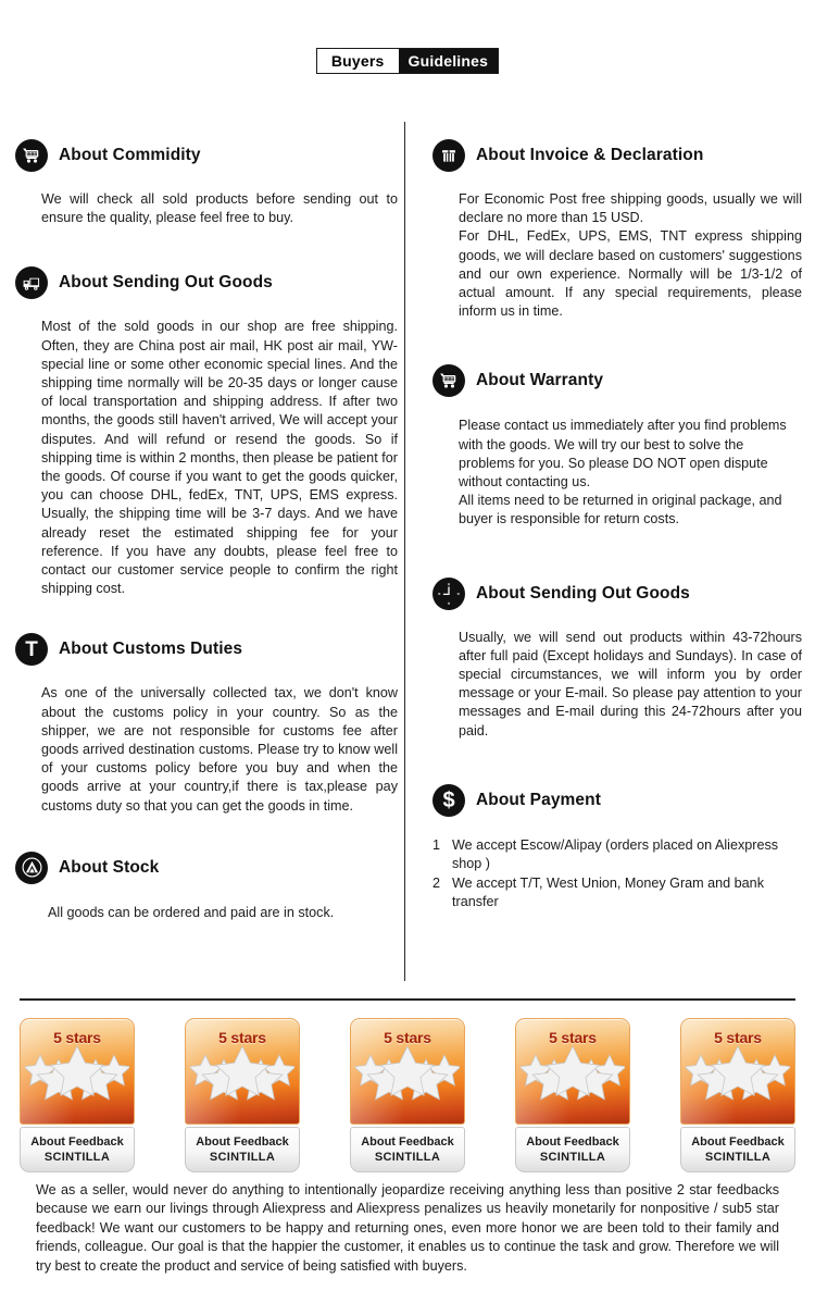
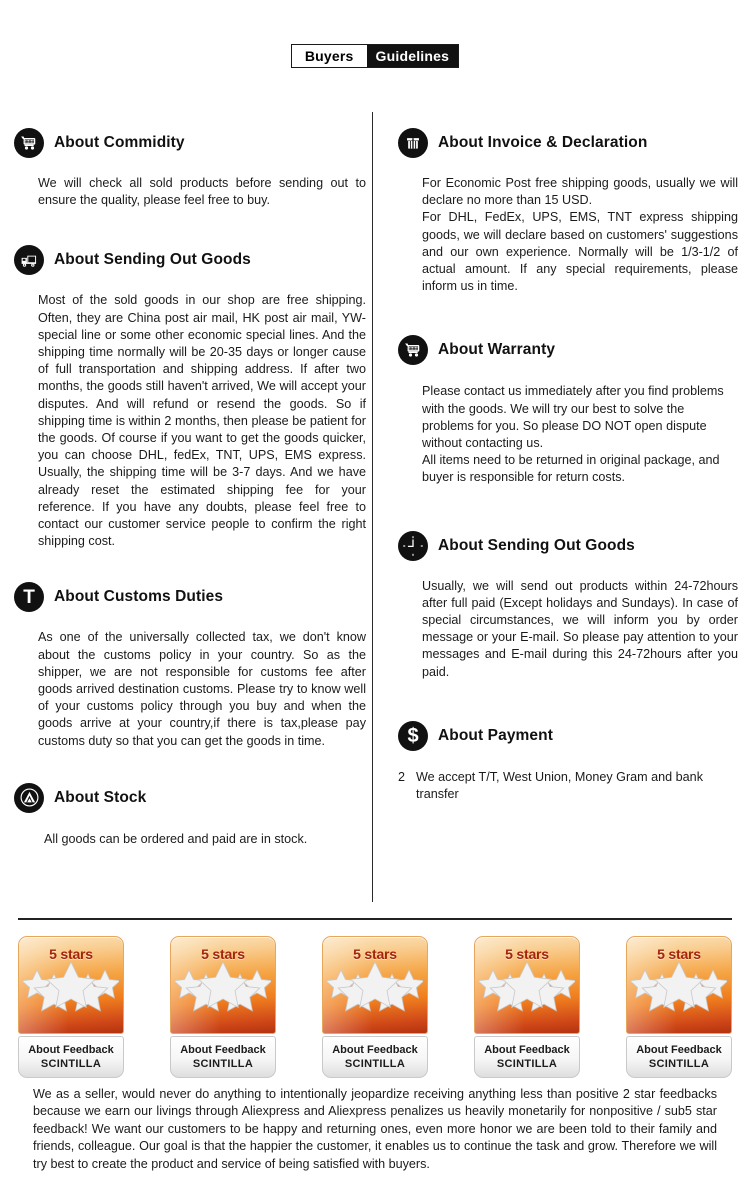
  Buyers
  Guidelines
  About Commidity
  We will check all sold products before sending out to ensure the quality, please feel free to buy.
  About Sending Out Goods
- Most of the sold goods in our shop are free shipping. Often, they are China post air mail, HK post air mail, YW-special line or some other economic special lines. And the shipping time normally will be 20-35 days or longer cause of local transportation and shipping address. If after two months, the goods still haven't arrived, We will accept your disputes. And will refund or resend the goods. So if shipping time is within 2 months, then please be patient for the goods. Of course if you want to get the goods quicker, you can choose DHL, fedEx, TNT, UPS, EMS express. Usually, the shipping time will be 3-7 days. And we have already reset the estimated shipping fee for your reference. If you have any doubts, please feel free to contact our customer service people to confirm the right shipping cost.
+ Most of the sold goods in our shop are free shipping. Often, they are China post air mail, HK post air mail, YW-special line or some other economic special lines. And the shipping time normally will be 20-35 days or longer cause of full transportation and shipping address. If after two months, the goods still haven't arrived, We will accept your disputes. And will refund or resend the goods. So if shipping time is within 2 months, then please be patient for the goods. Of course if you want to get the goods quicker, you can choose DHL, fedEx, TNT, UPS, EMS express. Usually, the shipping time will be 3-7 days. And we have already reset the estimated shipping fee for your reference. If you have any doubts, please feel free to contact our customer service people to confirm the right shipping cost.
  T
  About Customs Duties
- As one of the universally collected tax, we don't know about the customs policy in your country. So as the shipper, we are not responsible for customs fee after goods arrived destination customs. Please try to know well of your customs policy before you buy and when the goods arrive at your country,if there is tax,please pay customs duty so that you can get the goods in time.
+ As one of the universally collected tax, we don't know about the customs policy in your country. So as the shipper, we are not responsible for customs fee after goods arrived destination customs. Please try to know well of your customs policy through you buy and when the goods arrive at your country,if there is tax,please pay customs duty so that you can get the goods in time.
  About Stock
  All goods can be ordered and paid are in stock.
  About Invoice & Declaration
  For Economic Post free shipping goods, usually we will declare no more than 15 USD.
  For DHL, FedEx, UPS, EMS, TNT express shipping goods, we will declare based on customers' suggestions and our own experience. Normally will be 1/3-1/2 of actual amount. If any special requirements, please inform us in time.
  About Warranty
  Please contact us immediately after you find problems with the goods. We will try our best to solve the problems for you. So please DO NOT open dispute without contacting us.
  All items need to be returned in original package, and buyer is responsible for return costs.
  About Sending Out Goods
- Usually, we will send out products within 43-72hours after full paid (Except holidays and Sundays). In case of special circumstances, we will inform you by order message or your E-mail. So please pay attention to your messages and E-mail during this 24-72hours after you paid.
+ Usually, we will send out products within 24-72hours after full paid (Except holidays and Sundays). In case of special circumstances, we will inform you by order message or your E-mail. So please pay attention to your messages and E-mail during this 24-72hours after you paid.
  $
  About Payment
- 1
- We accept Escow/Alipay (orders placed on Aliexpress shop )
  2
  We accept T/T, West Union, Money Gram and bank transfer
  5 stars
  About Feedback
  SCINTILLA
  5 stars
  About Feedback
  SCINTILLA
  5 stars
  About Feedback
  SCINTILLA
  5 stars
  About Feedback
  SCINTILLA
  5 stars
  About Feedback
  SCINTILLA
  We as a seller, would never do anything to intentionally jeopardize receiving anything less than positive 2 star feedbacks because we earn our livings through Aliexpress and Aliexpress penalizes us heavily monetarily for nonpositive / sub5 star feedback! We want our customers to be happy and returning ones, even more honor we are been told to their family and friends, colleague. Our goal is that the happier the customer, it enables us to continue the task and grow. Therefore we will try best to create the product and service of being satisfied with buyers.
